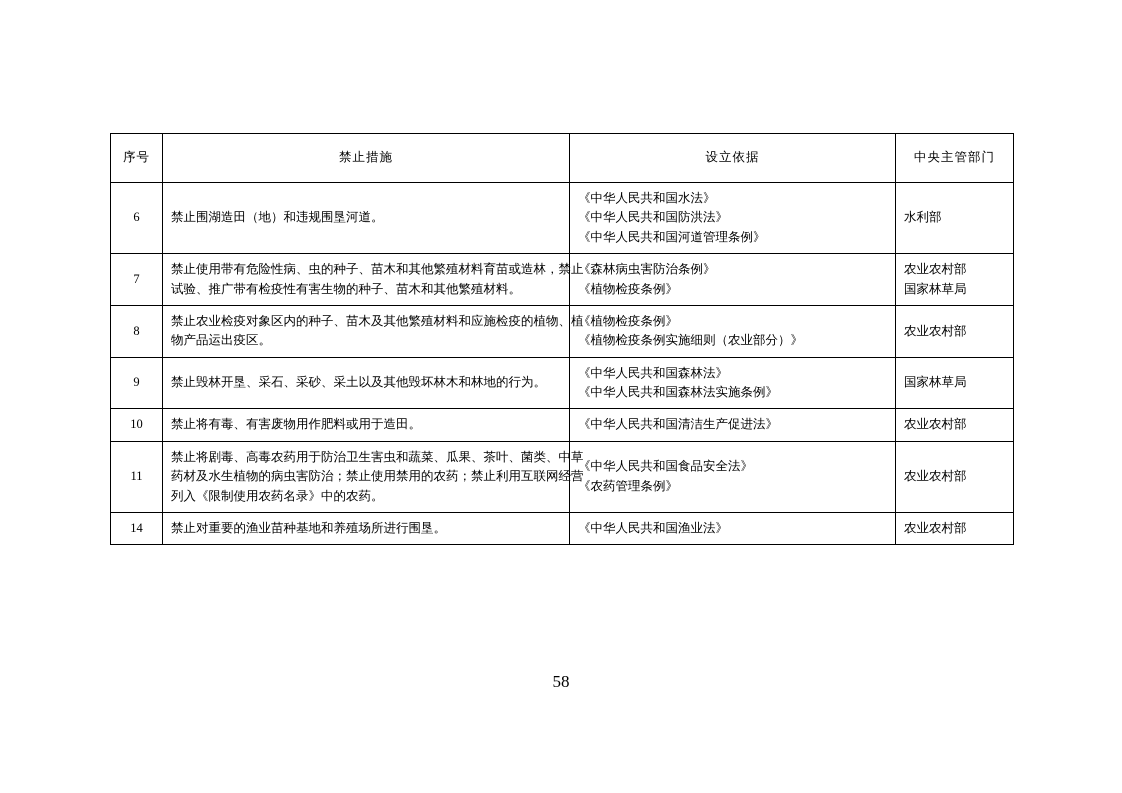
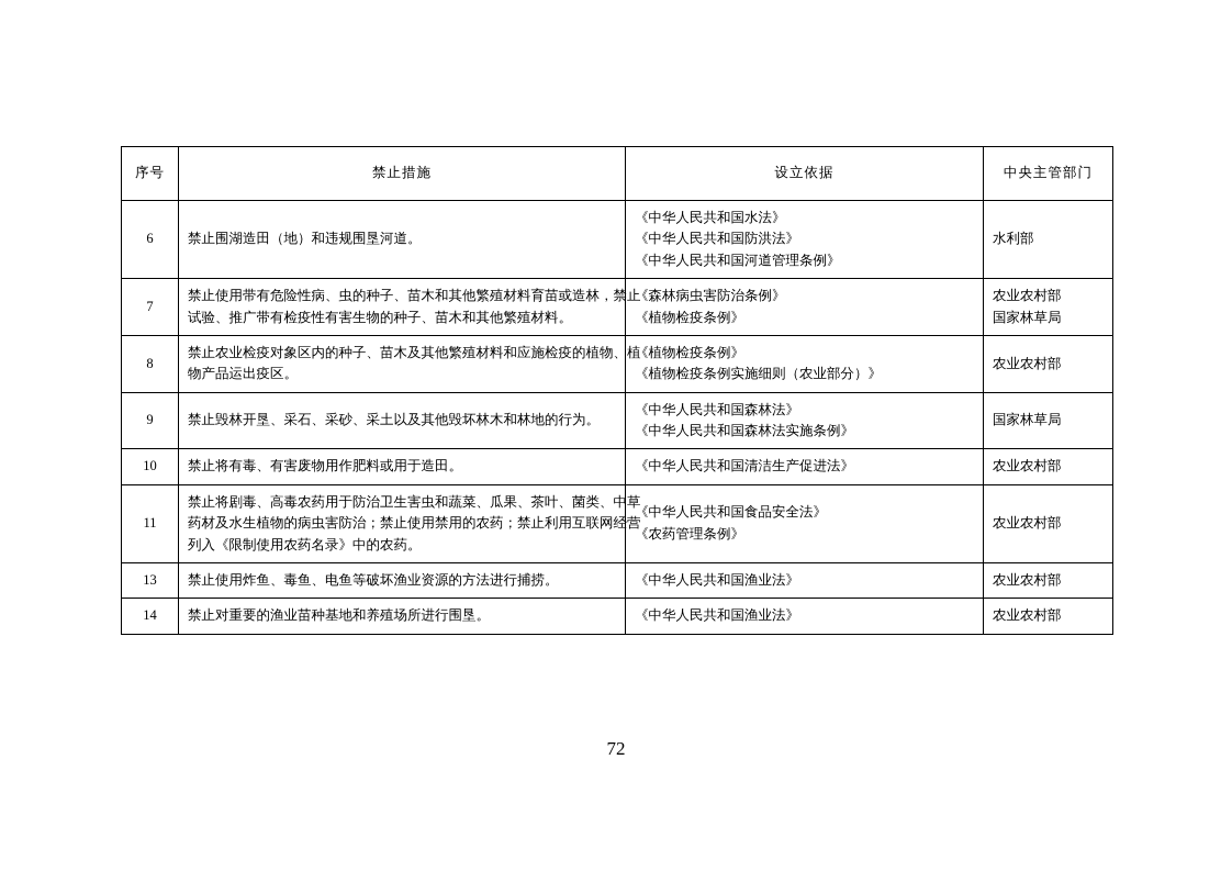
  序号	禁止措施	设立依据	中央主管部门
  6	禁止围湖造田（地）和违规围垦河道。	《中华人民共和国水法》 《中华人民共和国防洪法》 《中华人民共和国河道管理条例》	水利部
  7	禁止使用带有危险性病、虫的种子、苗木和其他繁殖材料育苗或造林，禁 试验、推广带有检疫性有害生物的种子、苗木和其他繁殖材料。	《森林病虫害防治条例》 《植物检疫条例》	农业农村部 国家林草局
  8	禁止农业检疫对象区内的种子、苗木及其他繁殖材料和应施检疫的植物、 物产品运出疫区。	《植物检疫条例》 《植物检疫条例实施细则（农业部分）》	农业农村部
  9	禁止毁林开垦、采石、采砂、采土以及其他毁坏林木和林地的行为。	《中华人民共和国森林法》 《中华人民共和国森林法实施条例》	国家林草局
  10	禁止将有毒、有害废物用作肥料或用于造田。	《中华人民共和国清洁生产促进法》	农业农村部
  11	禁止将剧毒、高毒农药用于防治卫生害虫和蔬菜、瓜果、茶叶、菌类、中 药材及水生植物的病虫害防治；禁止使用禁用的农药；禁止利用互联网经 列入《限制使用农药名录》中的农药。	《中华人民共和国食品安全法》 《农药管理条例》	农业农村部
+ 13	禁止使用炸鱼、毒鱼、电鱼等破坏渔业资源的方法进行捕捞。	《中华人民共和国渔业法》	农业农村部
  14	禁止对重要的渔业苗种基地和养殖场所进行围垦。	《中华人民共和国渔业法》	农业农村部
- 58
+ 72
